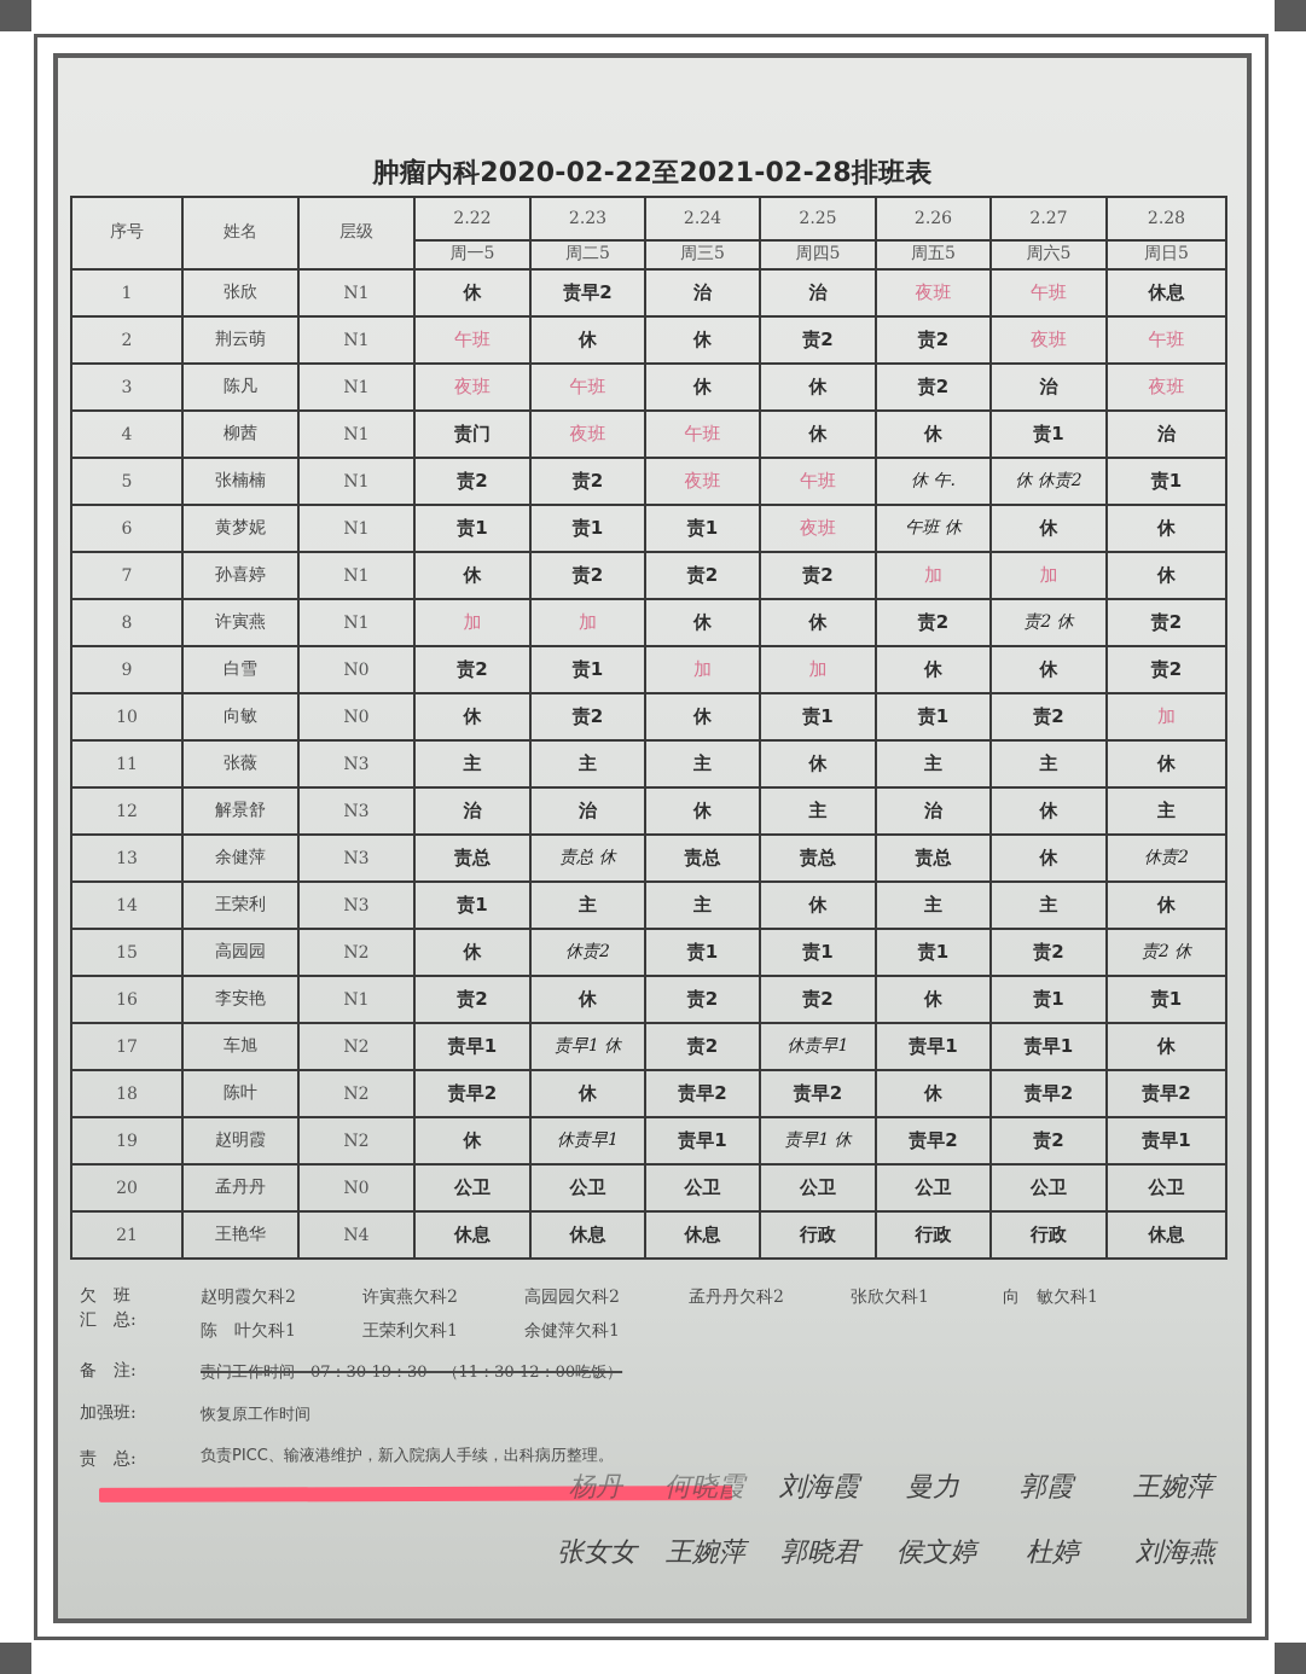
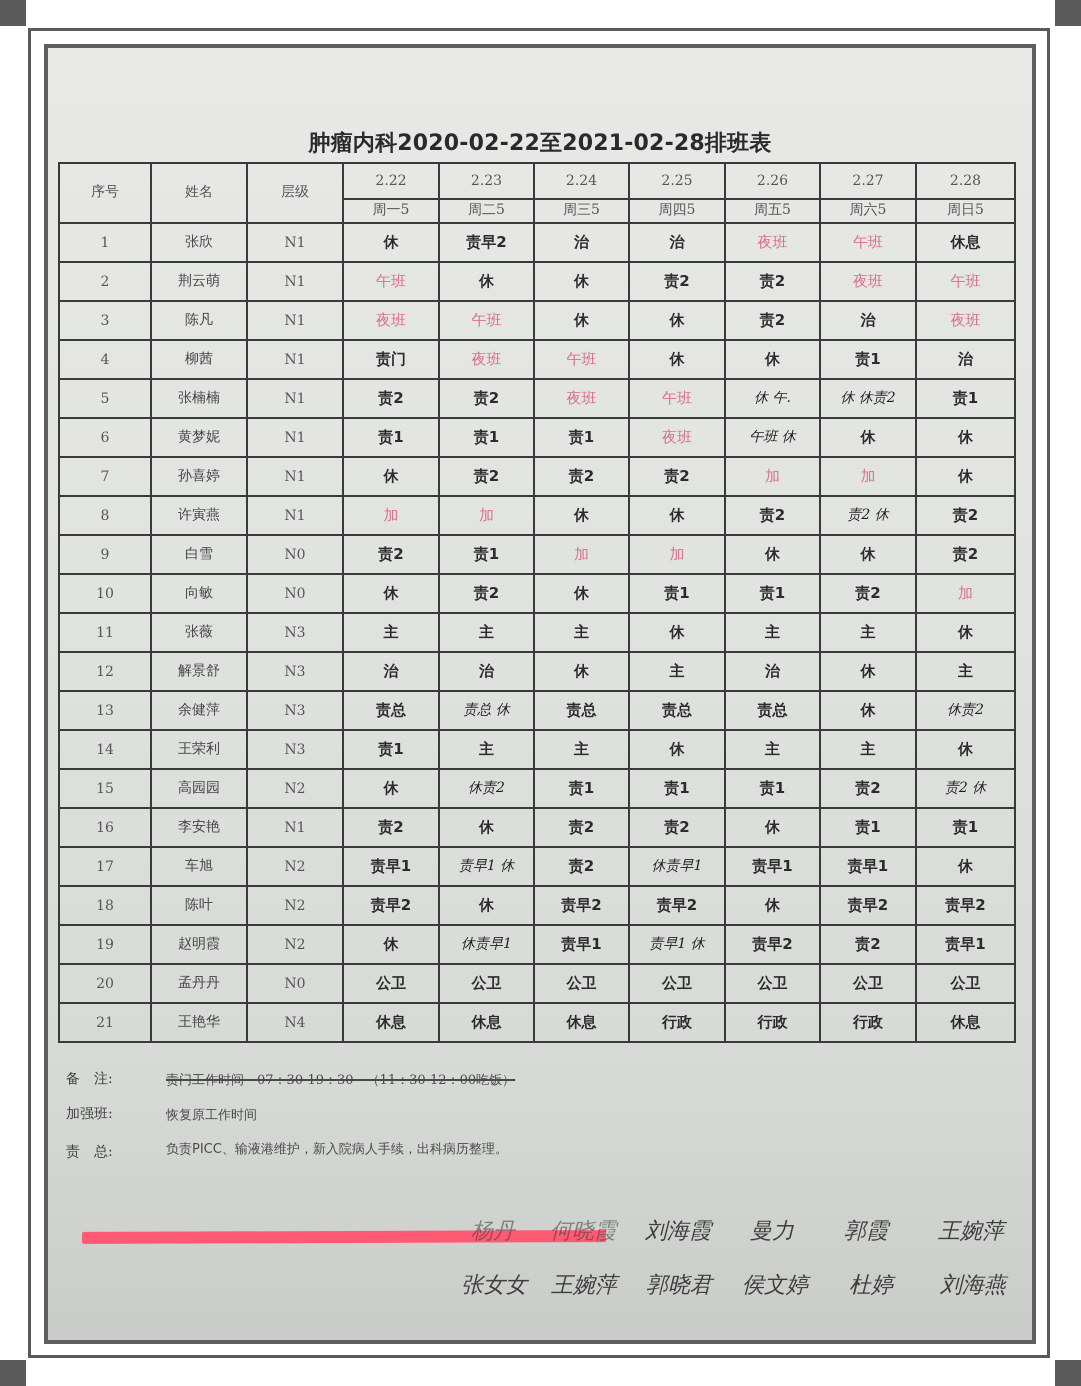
  肿瘤内科2020-02-22至2021-02-28排班表
  序号	姓名	层级	2.22	2.23	2.24	2.25	2.26	2.27	2.28
  周一5	周二5	周三5	周四5	周五5	周六5	周日5
  1	张欣	N1	休	责早2	治	治	夜班	午班	休息
  2	荆云萌	N1	午班	休	休	责2	责2	夜班	午班
  3	陈凡	N1	夜班	午班	休	休	责2	治	夜班
  4	柳茜	N1	责门	夜班	午班	休	休	责1	治
  5	张楠楠	N1	责2	责2	夜班	午班	休 午.	休 休责2	责1
  6	黄梦妮	N1	责1	责1	责1	夜班	午班 休	休	休
  7	孙喜婷	N1	休	责2	责2	责2	加	加	休
  8	许寅燕	N1	加	加	休	休	责2	责2 休	责2
  9	白雪	N0	责2	责1	加	加	休	休	责2
  10	向敏	N0	休	责2	休	责1	责1	责2	加
  11	张薇	N3	主	主	主	休	主	主	休
  12	解景舒	N3	治	治	休	主	治	休	主
  13	余健萍	N3	责总	责总 休	责总	责总	责总	休	休责2
  14	王荣利	N3	责1	主	主	休	主	主	休
  15	高园园	N2	休	休责2	责1	责1	责1	责2	责2 休
  16	李安艳	N1	责2	休	责2	责2	休	责1	责1
  17	车旭	N2	责早1	责早1 休	责2	休责早1	责早1	责早1	休
  18	陈叶	N2	责早2	休	责早2	责早2	休	责早2	责早2
  19	赵明霞	N2	休	休责早1	责早1	责早1 休	责早2	责2	责早1
  20	孟丹丹	N0	公卫	公卫	公卫	公卫	公卫	公卫	公卫
  21	王艳华	N4	休息	休息	休息	行政	行政	行政	休息
- 欠 班
- 汇 总:
- 赵明霞欠科2
- 许寅燕欠科2
- 高园园欠科2
- 孟丹丹欠科2
- 张欣欠科1
- 向 敏欠科1
- 陈 叶欠科1
- 王荣利欠科1
- 余健萍欠科1
  备 注:
  责门工作时间 07：30-19：30 （11：30-12：00吃饭）
  加强班:
  恢复原工作时间
  责 总:
  负责PICC、输液港维护，新入院病人手续，出科病历整理。
  杨丹
  何晓霞
  刘海霞
  曼力
  郭霞
  王婉萍
  张女女
  王婉萍
  郭晓君
  侯文婷
  杜婷
  刘海燕
